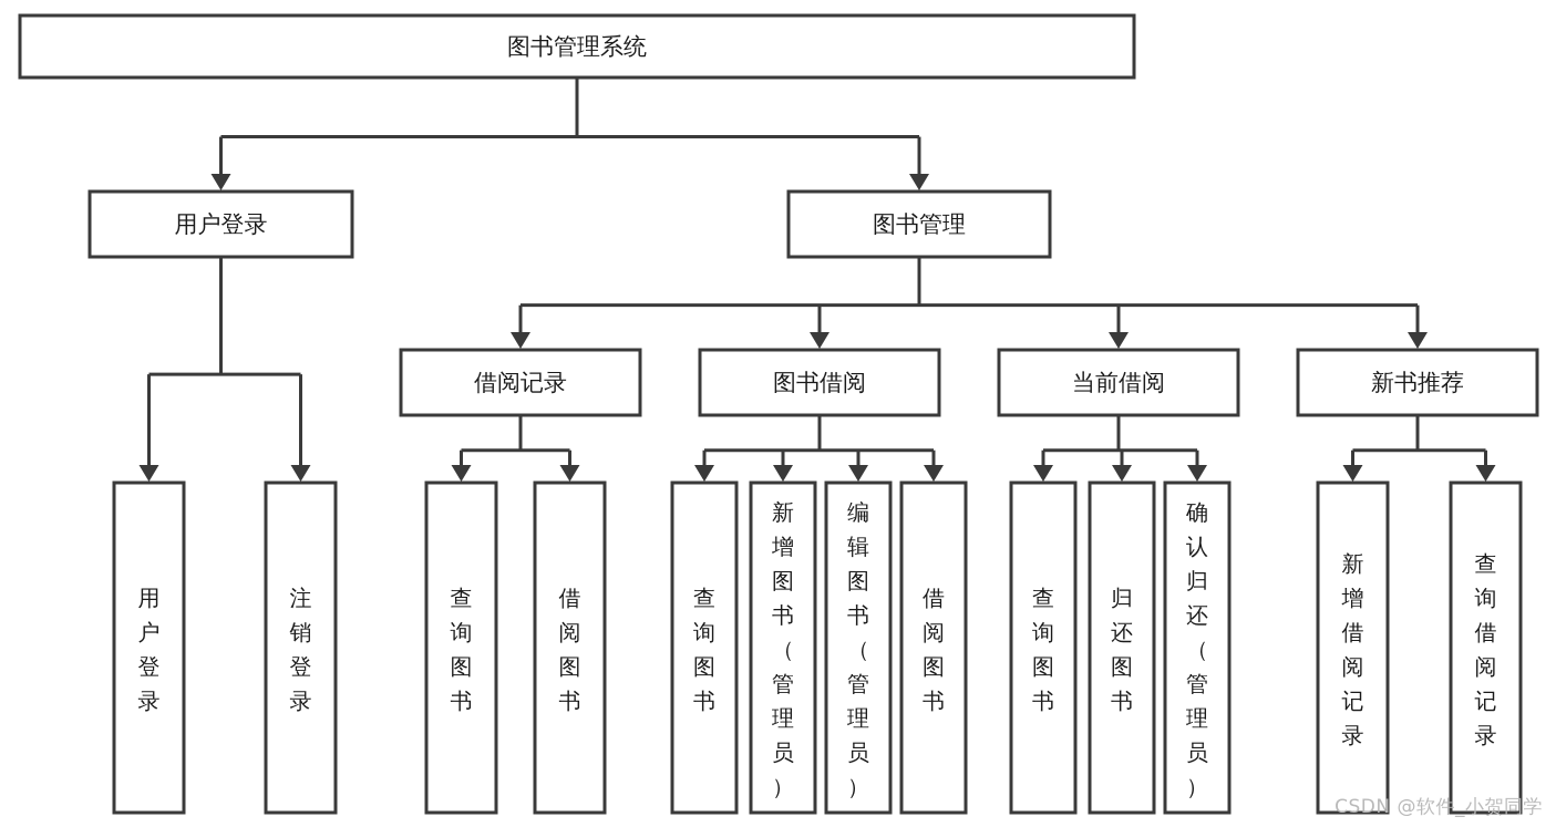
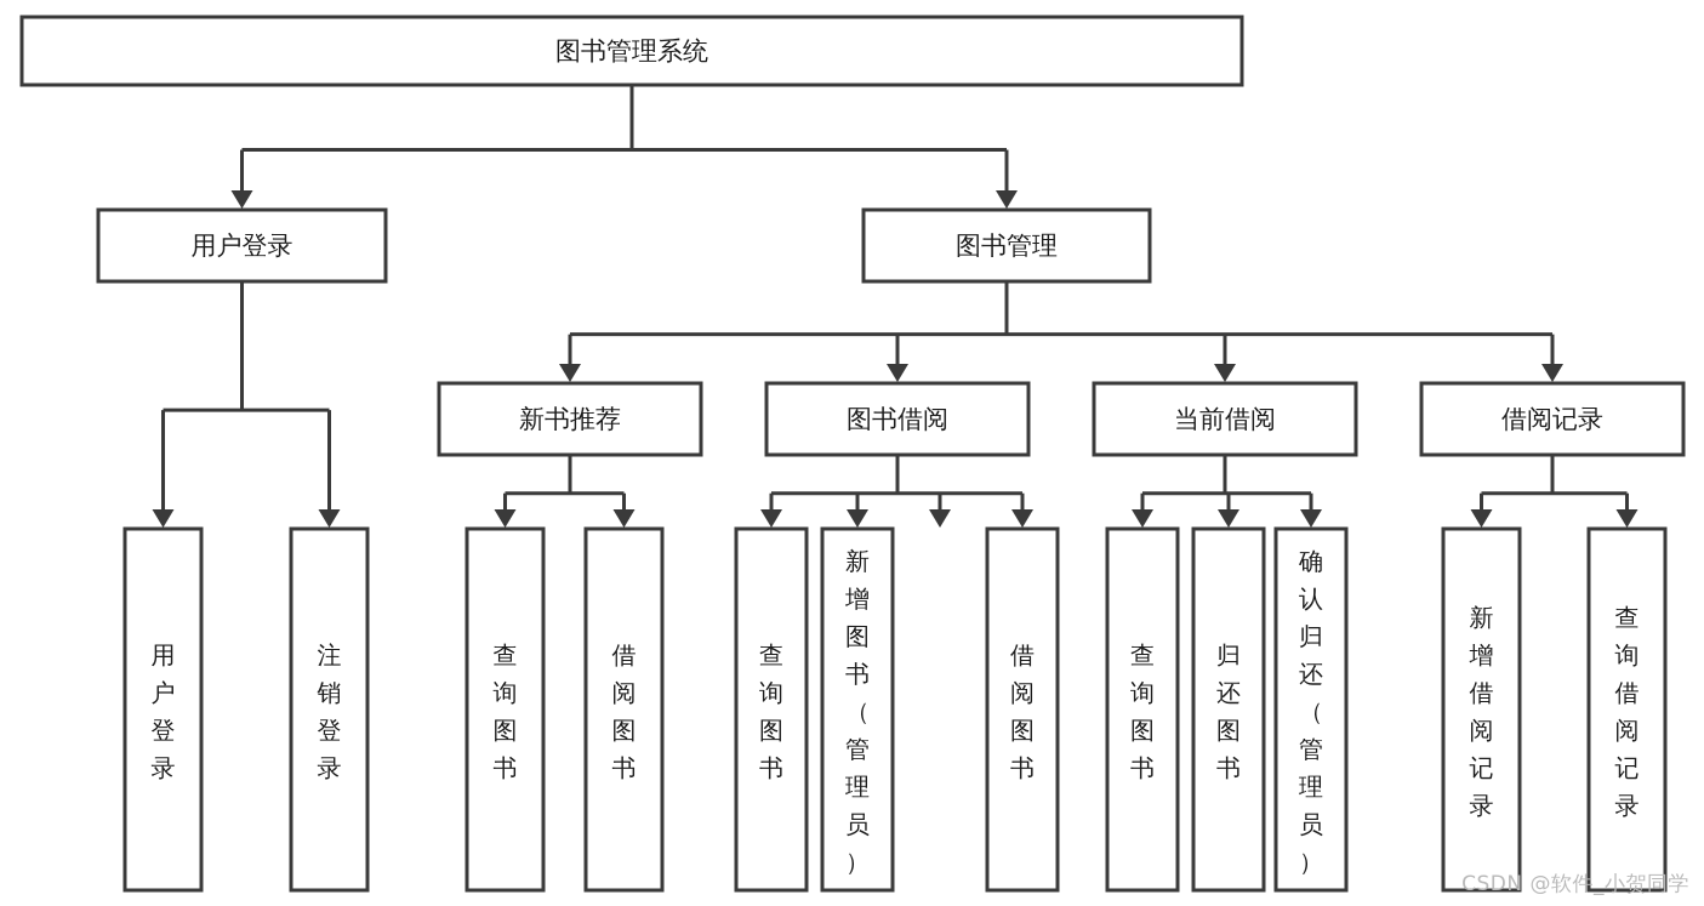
  图书管理系统
  用户登录
  图书管理
- 借阅记录
+ 新书推荐
  图书借阅
  当前借阅
- 新书推荐
+ 借阅记录
  用户登录
  注销登录
  查询图书
  借阅图书
  查询图书
  新增图书（管理员）
- 编辑图书（管理员）
  借阅图书
  查询图书
  归还图书
  确认归还（管理员）
  新增借阅记录
  查询借阅记录
  CSDN @软件_小贺同学
